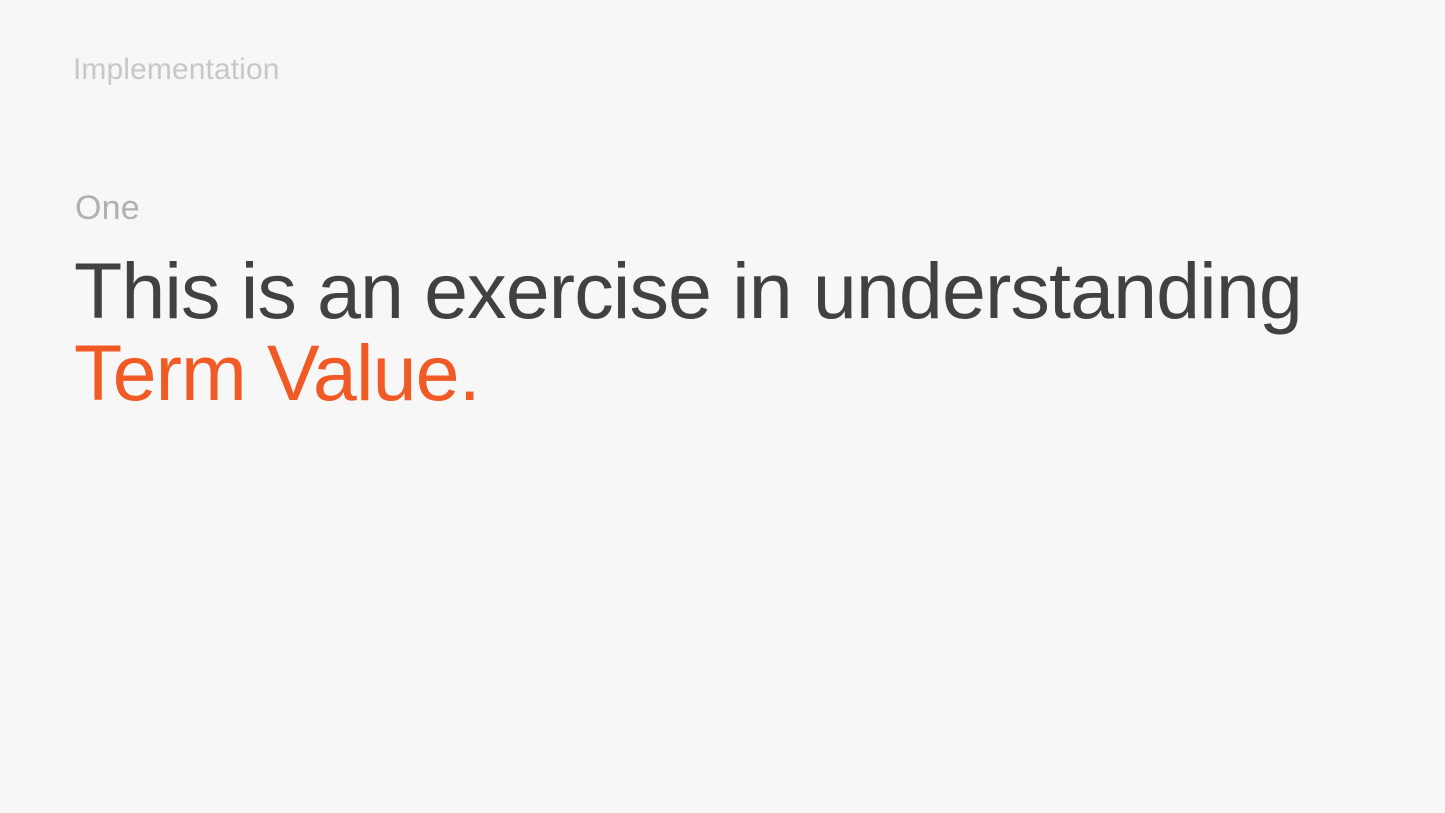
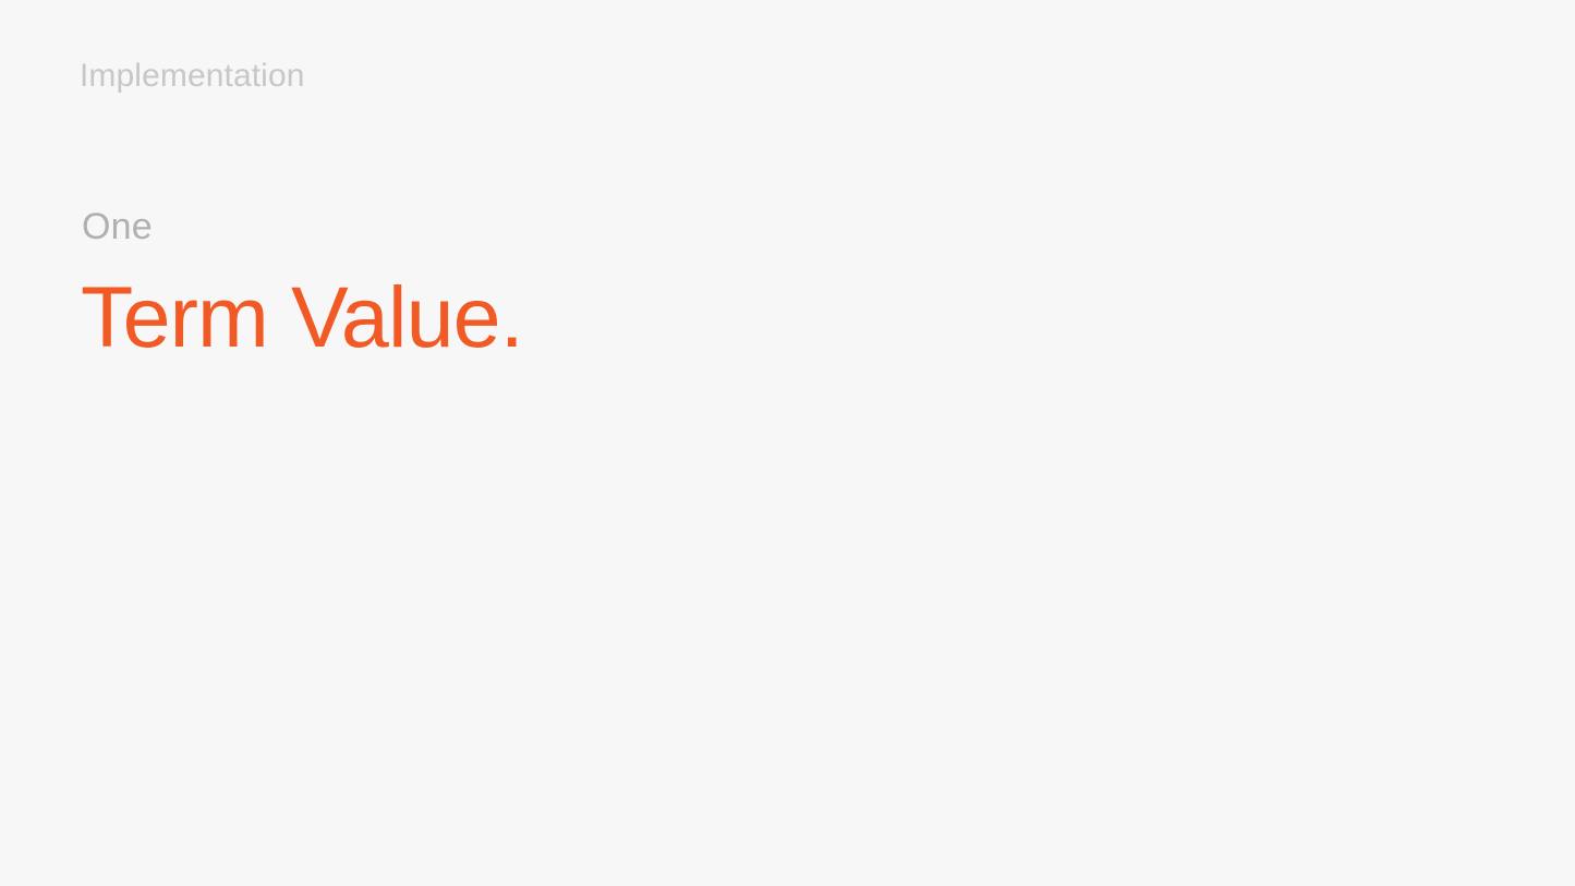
  Implementation
  One
- This is an exercise in understanding
  Term Value.
